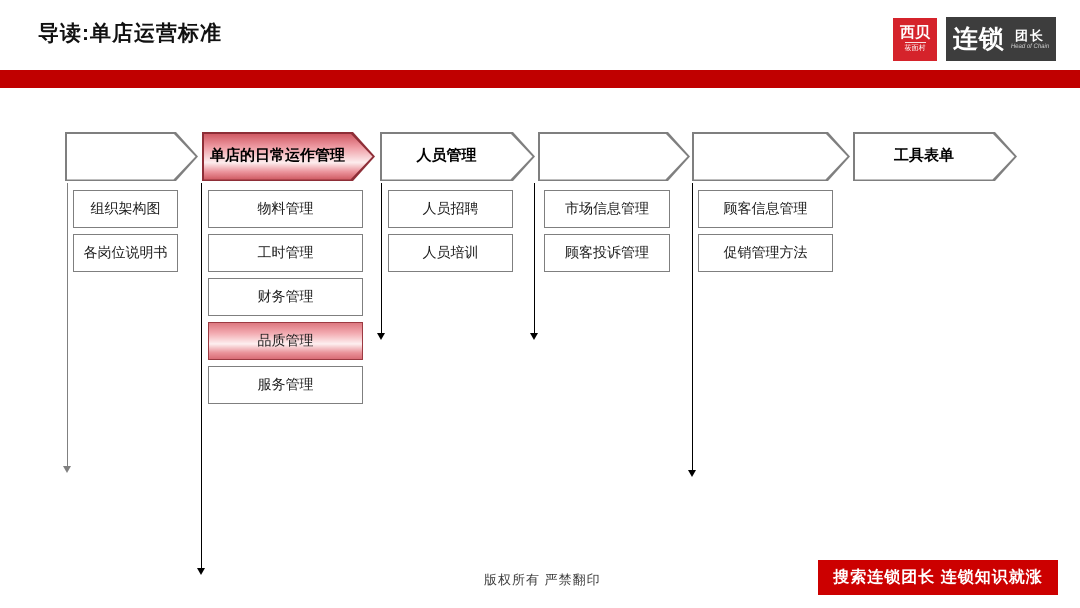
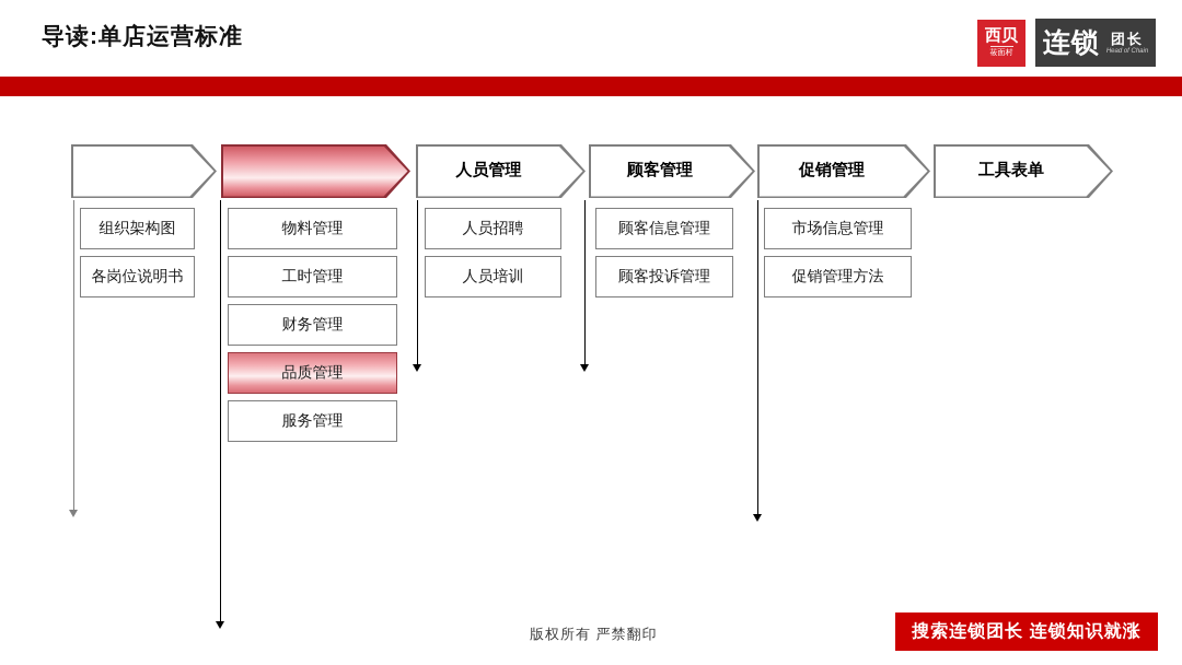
  导读:单店运营标准
  西贝
  连锁
  团长
- 单店的日常运作管理
  人员管理
+ 顾客管理
+ 促销管理
  工具表单
  组织架构图
  各岗位说明书
  物料管理
  工时管理
  财务管理
  品质管理
  服务管理
  人员招聘
  人员培训
- 市场信息管理
+ 顾客信息管理
  顾客投诉管理
- 顾客信息管理
+ 市场信息管理
  促销管理方法
  版权所有 严禁翻印
  搜索连锁团长 连锁知识就涨
